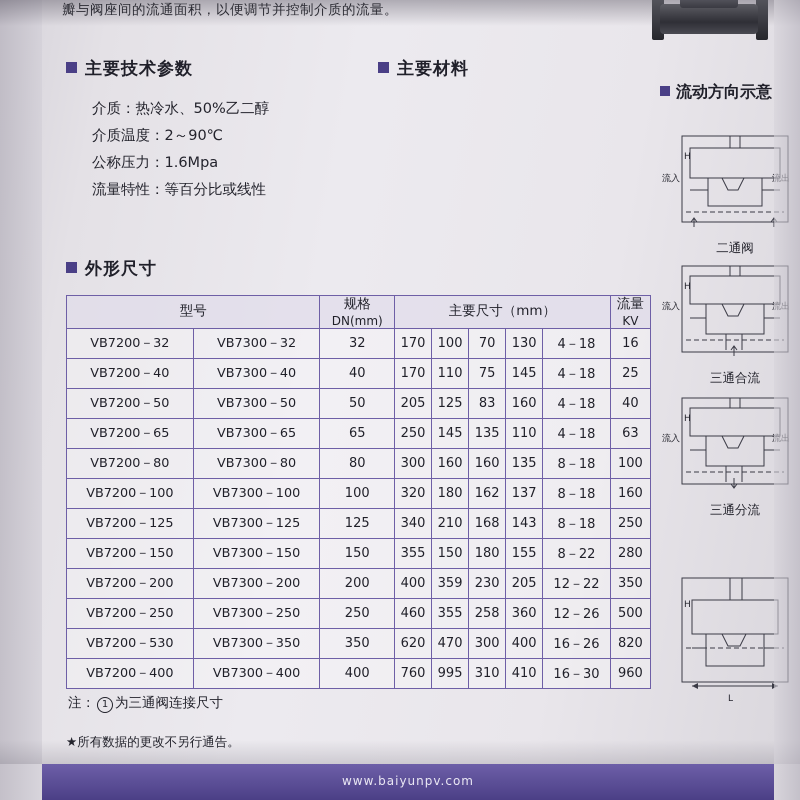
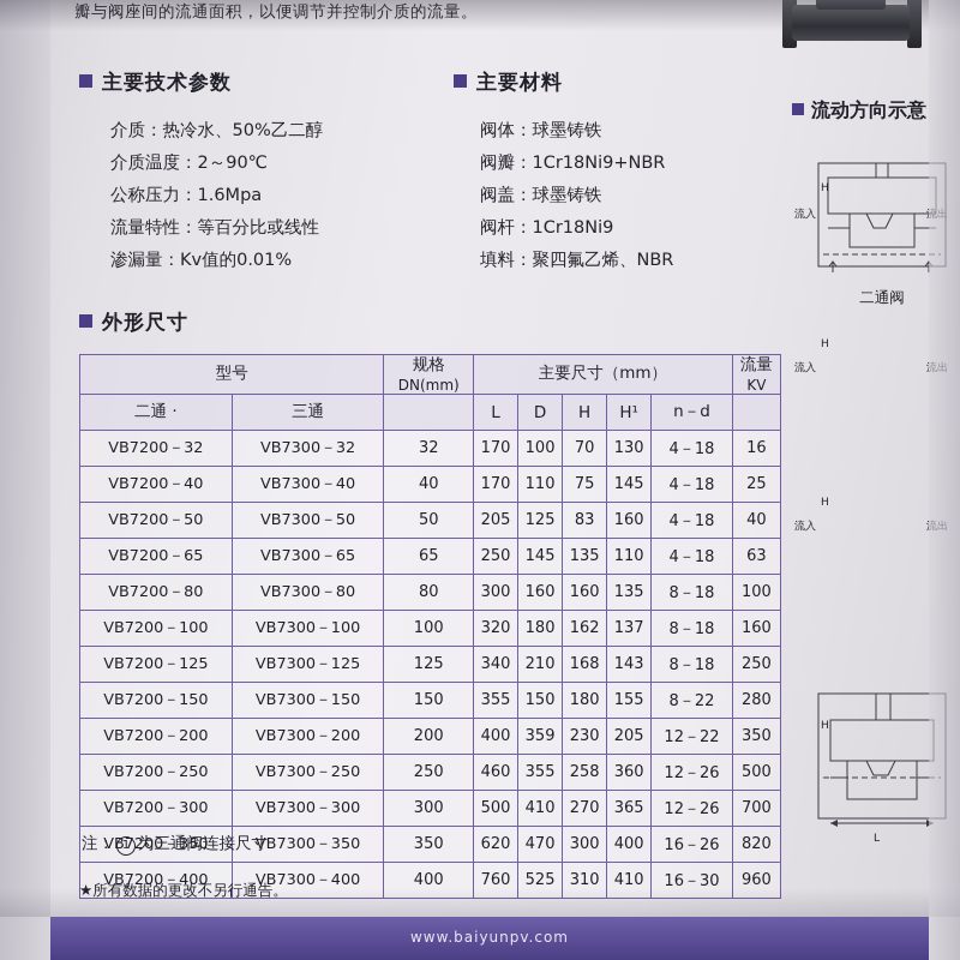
  瓣与阀座间的流通面积，以便调节并控制介质的流量。
  主要技术参数
  介质：热冷水、50%乙二醇
  介质温度：2～90℃
  公称压力：1.6Mpa
  流量特性：等百分比或线性
+ 渗漏量：Kv值的0.01%
  主要材料
+ 阀体：球墨铸铁
+ 阀瓣：1Cr18Ni9+NBR
+ 阀盖：球墨铸铁
+ 阀杆：1Cr18Ni9
+ 填料：聚四氟乙烯、NBR
  外形尺寸
  型号	规格 DN(mm)	主要尺寸（mm）	流量 KV
+ 二通 ·	三通		L	D	H	H¹	n－d
  VB7200－32	VB7300－32	32	170	100	70	130	4－18	16
  VB7200－40	VB7300－40	40	170	110	75	145	4－18	25
  VB7200－50	VB7300－50	50	205	125	83	160	4－18	40
  VB7200－65	VB7300－65	65	250	145	135	110	4－18	63
  VB7200－80	VB7300－80	80	300	160	160	135	8－18	100
  VB7200－100	VB7300－100	100	320	180	162	137	8－18	160
  VB7200－125	VB7300－125	125	340	210	168	143	8－18	250
  VB7200－150	VB7300－150	150	355	150	180	155	8－22	280
  VB7200－200	VB7300－200	200	400	359	230	205	12－22	350
  VB7200－250	VB7300－250	250	460	355	258	360	12－26	500
+ VB7200－300	VB7300－300	300	500	410	270	365	12－26	700
- VB7200－530	VB7300－350	350	620	470	300	400	16－26	820
+ VB7200－350	VB7300－350	350	620	470	300	400	16－26	820
- VB7200－400	VB7300－400	400	760	995	310	410	16－30	960
+ VB7200－400	VB7300－400	400	760	525	310	410	16－30	960
  注： 1 为三通阀连接尺寸
  流动方向示意
  二通阀
  流入
  流出
  H
- 三通合流
  流入
  流出
  H
- 三通分流
  流入
  流出
  H
  H
  L
  www.baiyunpv.com
